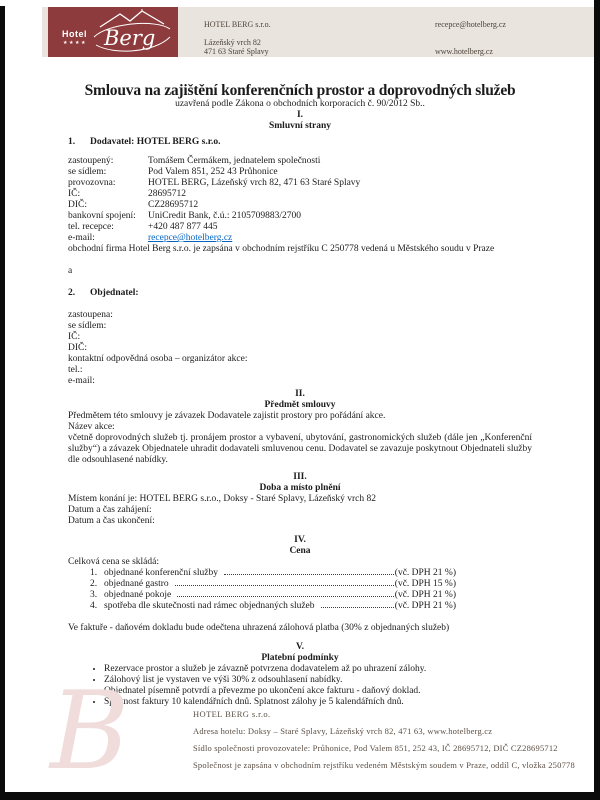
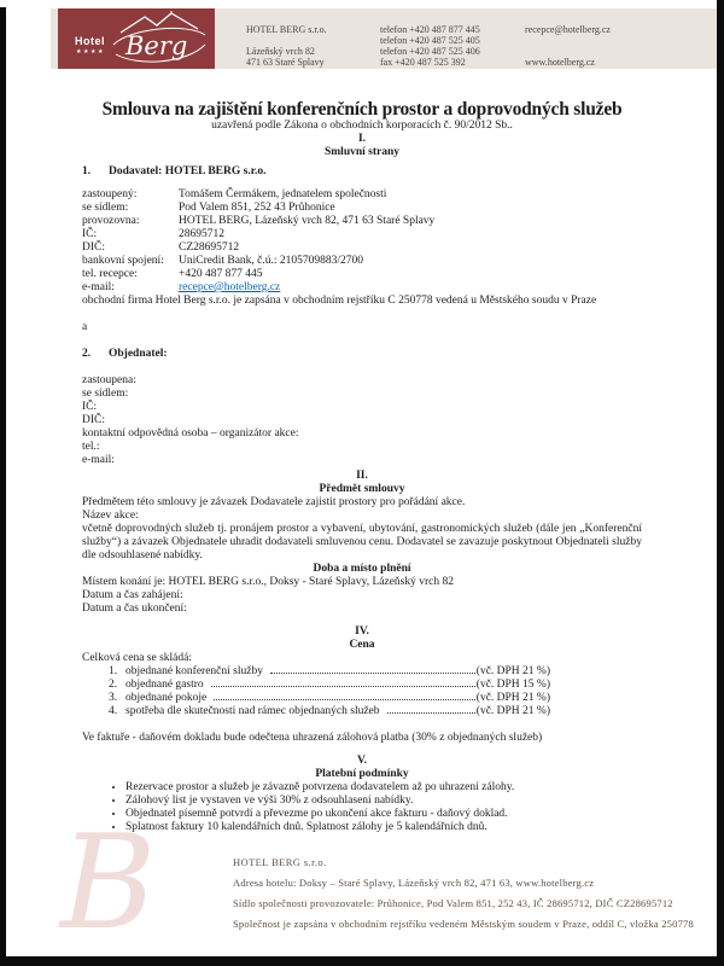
  Hotel
  Berg
  HOTEL BERG s.r.o.
  Lázeňský vrch 82
  471 63 Staré Splavy
+ telefon +420 487 877 445
+ telefon +420 487 525 405
+ telefon +420 487 525 406
+ fax +420 487 525 392
  recepce@hotelberg.cz
  www.hotelberg.cz
  Smlouva na zajištění konferenčních prostor a doprovodných služeb
  uzavřená podle Zákona o obchodních korporacích č. 90/2012 Sb..
  I.
  Smluvní strany
  1.
  Dodavatel: HOTEL BERG s.r.o.
  zastoupený:
  Tomášem Čermákem, jednatelem společnosti
  se sídlem:
  Pod Valem 851, 252 43 Průhonice
  provozovna:
  HOTEL BERG, Lázeňský vrch 82, 471 63 Staré Splavy
  IČ:
  28695712
  DIČ:
  CZ28695712
  bankovní spojení:
  UniCredit Bank, č.ú.: 2105709883/2700
  tel. recepce:
  +420 487 877 445
  e-mail:
  recepce@hotelberg.cz
  obchodní firma Hotel Berg s.r.o. je zapsána v obchodním rejstříku C 250778 vedená u Městského soudu v Praze
  a
  2.
  Objednatel:
  zastoupena:
  se sídlem:
  IČ:
  DIČ:
  kontaktní odpovědná osoba – organizátor akce:
  tel.:
  e-mail:
  II.
  Předmět smlouvy
  Předmětem této smlouvy je závazek Dodavatele zajistit prostory pro pořádání akce.
  Název akce:
  včetně doprovodných služeb tj. pronájem prostor a vybavení, ubytování, gastronomických služeb (dále jen „Konferenční služby“) a závazek Objednatele uhradit dodavateli smluvenou cenu. Dodavatel se zavazuje poskytnout Objednateli služby dle odsouhlasené nabídky.
- III.
  Doba a místo plnění
  Místem konání je: HOTEL BERG s.r.o., Doksy - Staré Splavy, Lázeňský vrch 82
  Datum a čas zahájení:
  Datum a čas ukončení:
  IV.
  Cena
  Celková cena se skládá:
  1.
  objednané konferenční služby
  (vč. DPH 21 %)
  2.
  objednané gastro
  (vč. DPH 15 %)
  3.
  objednané pokoje
  (vč. DPH 21 %)
  4.
  spotřeba dle skutečnosti nad rámec objednaných služeb
  (vč. DPH 21 %)
  Ve faktuře - daňovém dokladu bude odečtena uhrazená zálohová platba (30% z objednaných služeb)
  V.
  Platební podmínky
  Rezervace prostor a služeb je závazně potvrzena dodavatelem až po uhrazení zálohy.
  Zálohový list je vystaven ve výši 30% z odsouhlasení nabídky.
  Objednatel písemně potvrdí a převezme po ukončení akce fakturu - daňový doklad.
  Splatnost faktury 10 kalendářních dnů. Splatnost zálohy je 5 kalendářních dnů.
  B
  HOTEL BERG s.r.o.
  Adresa hotelu: Doksy – Staré Splavy, Lázeňský vrch 82, 471 63, www.hotelberg.cz
  Sídlo společnosti provozovatele: Průhonice, Pod Valem 851, 252 43, IČ 28695712, DIČ CZ28695712
  Společnost je zapsána v obchodním rejstříku vedeném Městským soudem v Praze, oddíl C, vložka 250778
